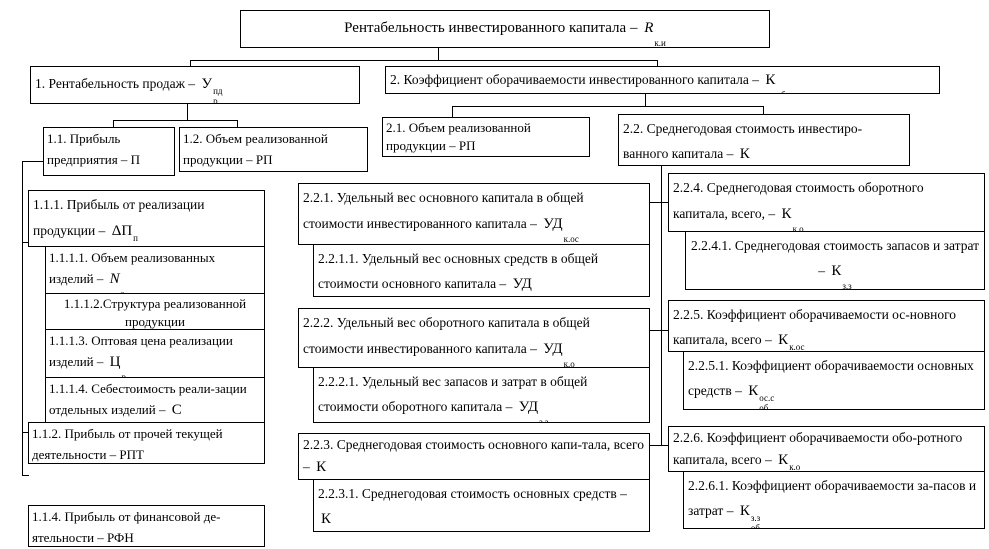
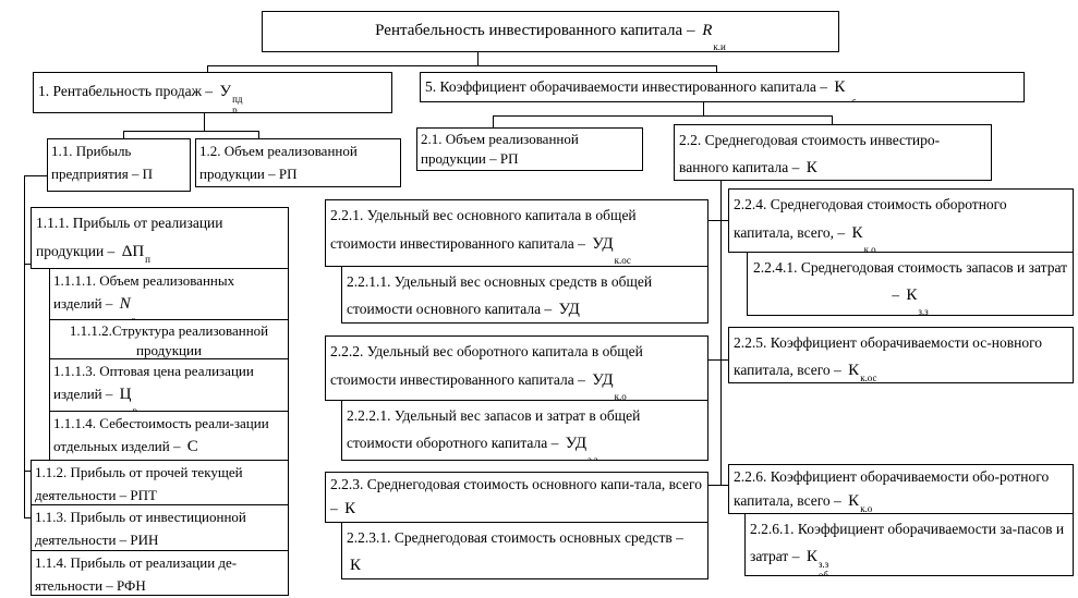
  Рентабельность инвестированного капитала – R
  к.и
  1. Рентабельность продаж – У
  пд
  р
- 2. Коэффициент оборачиваемости инвестированного капитала – К
+ 5. Коэффициент оборачиваемости инвестированного капитала – К
  1.1. Прибыль предприятия – П
  1.2. Объем реализованной продукции – РП
  2.1. Объем реализованной продукции – РП
  2.2. Среднегодовая стоимость инвестиро-ванного капитала – К
  1.1.1. Прибыль от реализации продукции – ΔП
  п
  1.1.1.1. Объем реализованных изделий – N
  1.1.1.2.Структура реализованной продукции
  1.1.1.3. Оптовая цена реализации изделий – Ц
  1.1.1.4. Себестоимость реали-зации отдельных изделий – С
  1.1.2. Прибыль от прочей текущей деятельности – РПТ
+ 1.1.3. Прибыль от инвестиционной деятельности – РИН
- 1.1.4. Прибыль от финансовой де-ятельности – РФН
+ 1.1.4. Прибыль от реализации де-ятельности – РФН
  2.2.1. Удельный вес основного капитала в общей стоимости инвестированного капитала – УД
  к.ос
  2.2.1.1. Удельный вес основных средств в общей стоимости основного капитала – УД
  2.2.2. Удельный вес оборотного капитала в общей стоимости инвестированного капитала – УД
  к.о
  2.2.2.1. Удельный вес запасов и затрат в общей стоимости оборотного капитала – УД
  2.2.3. Среднегодовая стоимость основного капи-тала, всего – К
  2.2.3.1. Среднегодовая стоимость основных средств – К
  2.2.4. Среднегодовая стоимость оборотного капитала, всего, – К
  к.о
  2.2.4.1. Среднегодовая стоимость запасов и затрат – К
  з.з
  2.2.5. Коэффициент оборачиваемости ос-новного капитала, всего – К
  к.ос
- 2.2.5.1. Коэффициент оборачиваемости основных средств – К
- ос.с
- об
  2.2.6. Коэффициент оборачиваемости обо-ротного капитала, всего – К
  к.о
  2.2.6.1. Коэффициент оборачиваемости за-пасов и затрат – К
  з.з
